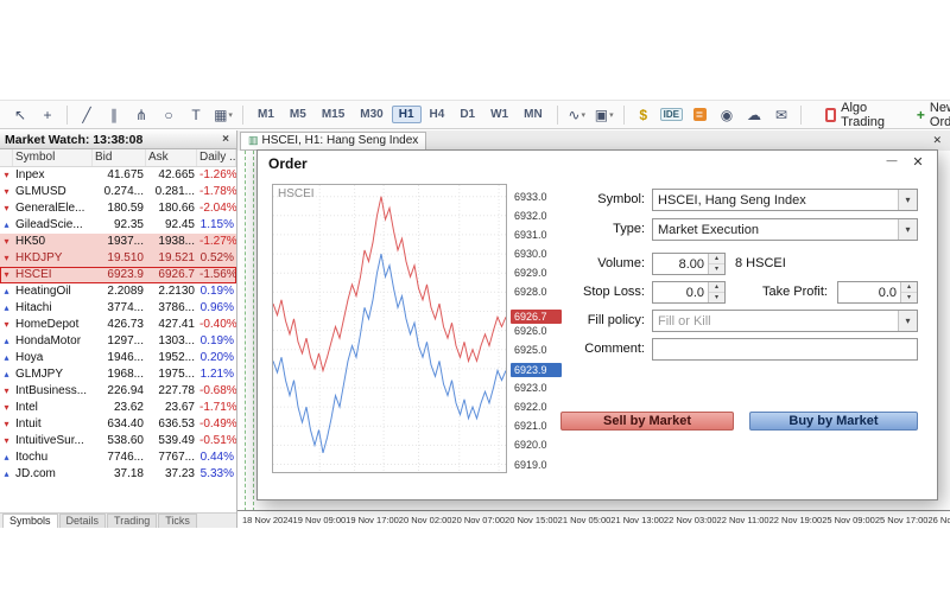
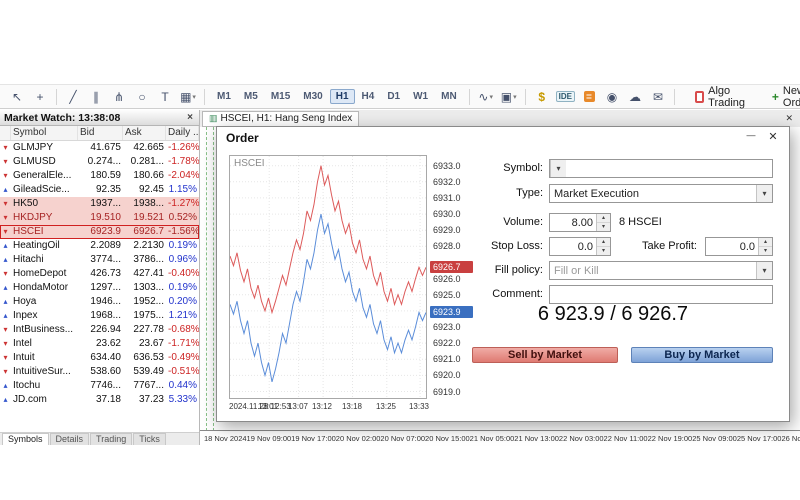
  ↖
  +
  ╱
  ∥
  ⋔
  ○
  T
  ▦
  M1
  M5
  M15
  M30
  H1
  H4
  D1
  W1
  MN
  ∿
  ▣
  $
  IDE
  ≣
  ◉
  ☁
  ✉
  Algo Trading
  +
  Market Watch: 13:38:08
  ×
  Symbol
  Bid
  Ask
  Daily ..
  ▾
- Inpex
+ GLMJPY
  41.675
  42.665
  -1.26%
  ▾
  GLMUSD
  0.274...
  0.281...
  -1.78%
  ▾
  GeneralEle...
  180.59
  180.66
  -2.04%
  ▴
  GileadScie...
  92.35
  92.45
  1.15%
  ▾
  HK50
  1937...
  1938...
  -1.27%
  ▾
  HKDJPY
  19.510
  19.521
  0.52%
  ▾
  HSCEI
  6923.9
  6926.7
  -1.56%
  ▴
  HeatingOil
  2.2089
  2.2130
  0.19%
  ▴
  Hitachi
  3774...
  3786...
  0.96%
  ▾
  HomeDepot
  426.73
  427.41
  -0.40%
  ▴
  HondaMotor
  1297...
  1303...
  0.19%
  ▴
  Hoya
  1946...
  1952...
  0.20%
  ▴
- GLMJPY
+ Inpex
  1968...
  1975...
  1.21%
  ▾
  IntBusiness...
  226.94
  227.78
  -0.68%
  ▾
  Intel
  23.62
  23.67
  -1.71%
  ▾
  Intuit
  634.40
  636.53
  -0.49%
  ▾
  IntuitiveSur...
  538.60
  539.49
  -0.51%
  ▴
  Itochu
  7746...
  7767...
  0.44%
  ▴
  JD.com
  37.18
  37.23
  5.33%
  Symbols
  Details
  Trading
  Ticks
  ▥
  HSCEI, H1: Hang Seng Index
  ✕
  18 Nov 2024
  19 Nov 09:00
  19 Nov 17:00
  20 Nov 02:00
  20 Nov 07:00
  20 Nov 15:00
  21 Nov 05:00
  21 Nov 13:00
  22 Nov 03:00
  22 Nov 11:00
  22 Nov 19:00
  25 Nov 09:00
  25 Nov 17:00
  Order
  —
  ✕
  HSCEI
  6933.0
  6932.0
  6931.0
  6930.0
  6929.0
  6928.0
  6926.0
  6925.0
  6923.0
  6922.0
  6921.0
  6920.0
  6919.0
  6926.7
  6923.9
+ 2024.11.28 12:53
+ 13:01
+ 13:07
+ 13:12
+ 13:18
+ 13:25
+ 13:33
  Symbol:
- HSCEI, Hang Seng Index
  ▾
  Type:
  Market Execution
  ▾
  Volume:
  8.00
  8 HSCEI
  Stop Loss:
  0.0
  Take Profit:
  0.0
  Fill policy:
  Fill or Kill
  ▾
  Comment:
+ 6 923.9 / 6 926.7
  Sell by Market
  Buy by Market
